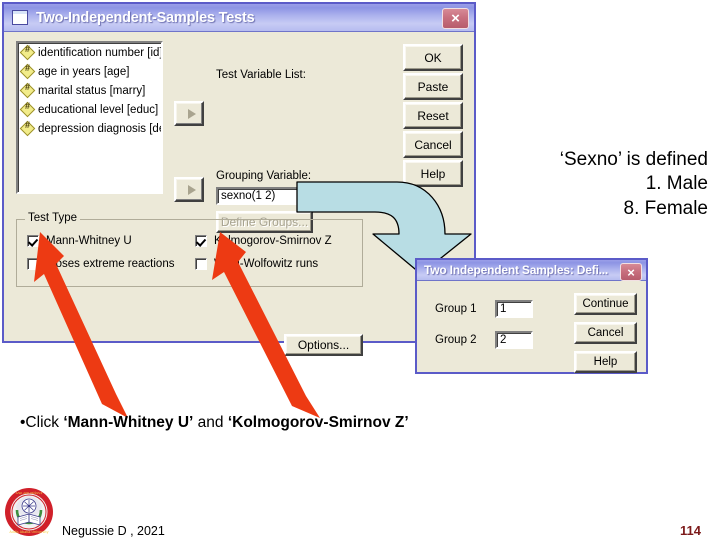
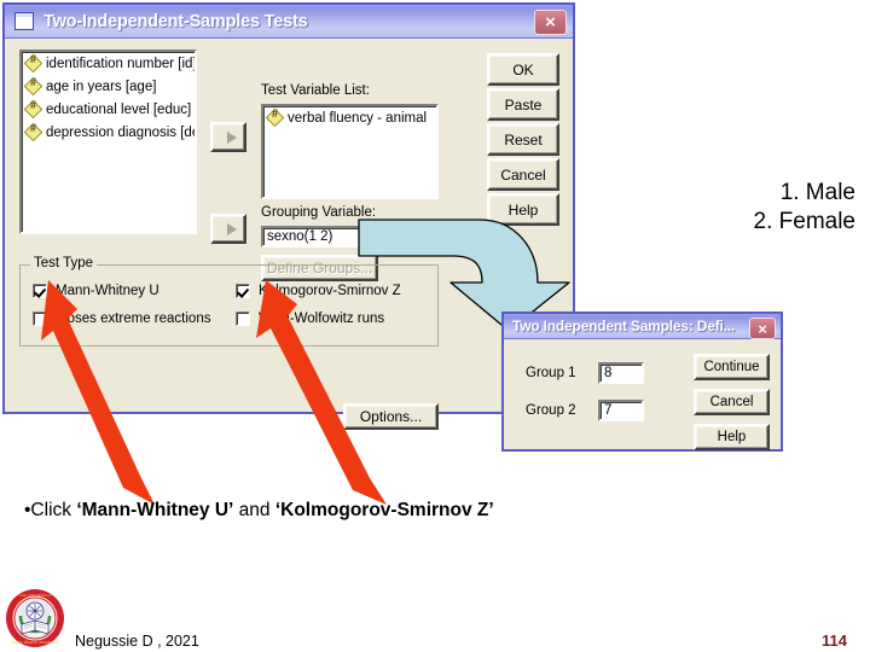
  Two-Independent-Samples Tests
  ×
  identification number [id
  age in years [age]
- marital status [marry]
  educational level [educ]
  depression diagnosis [d
  Test Variable List:
+ verbal fluency - animal
  Grouping Variable:
  sexno(1 2)
  Define Groups...
  Test Type
  Mann-Whitney U
  Kmogorov-Smirnov Z
  oses extreme reactions
  -Wolfowitz runs
  Options...
  OK
  Paste
  Reset
  Cancel
  Help
  Two Independent Samples: Defi...
  ×
  Group 1
- 1
+ 8
  Group 2
- 2
+ 7
  Continue
  Cancel
  Help
- ‘Sexno’ is defined
  1. Male
- 8. Female
+ 2. Female
  •Click ‘Mann-Whitney U’ and ‘Kolmogorov-Smirnov Z’
  Negussie D , 2021
  114
